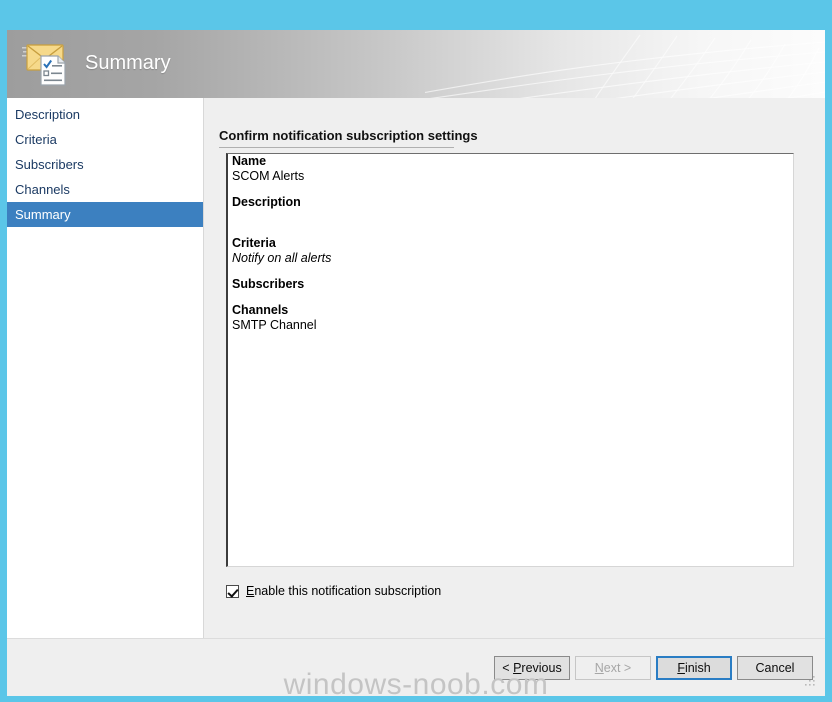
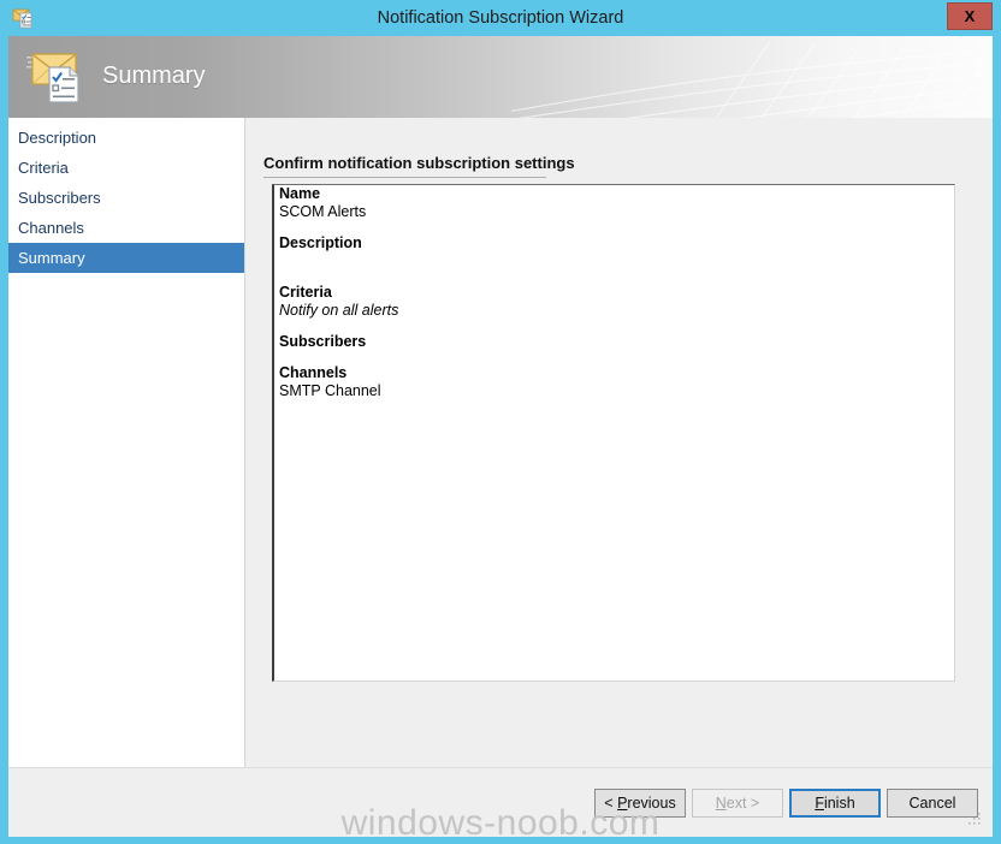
+ Notification Subscription Wizard
+ X
  Summary
  Description
  Criteria
  Subscribers
  Channels
  Summary
  Confirm notification subscription settings
  Name
  SCOM Alerts
  Description
  Criteria
  Notify on all alerts
  Subscribers
  Channels
  SMTP Channel
- Enable this notification subscription
  < Previous
  Next >
  Finish
  Cancel
  windows-noob.com
